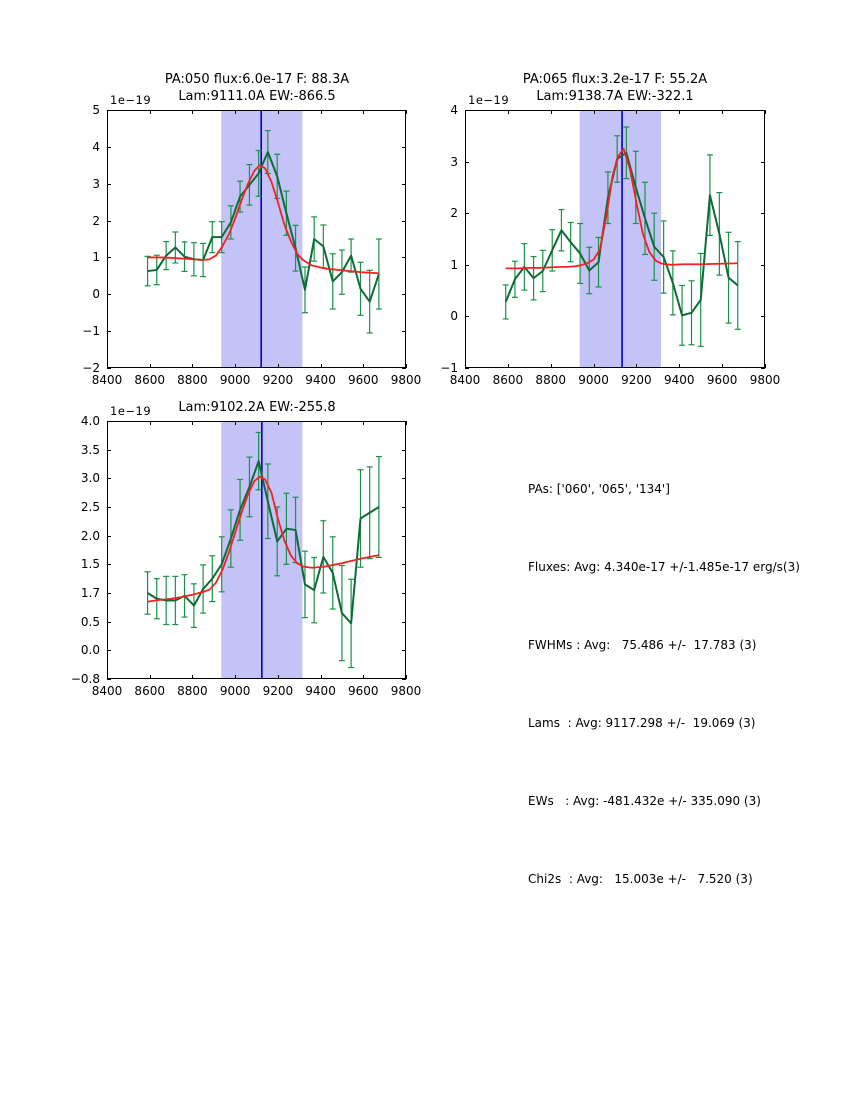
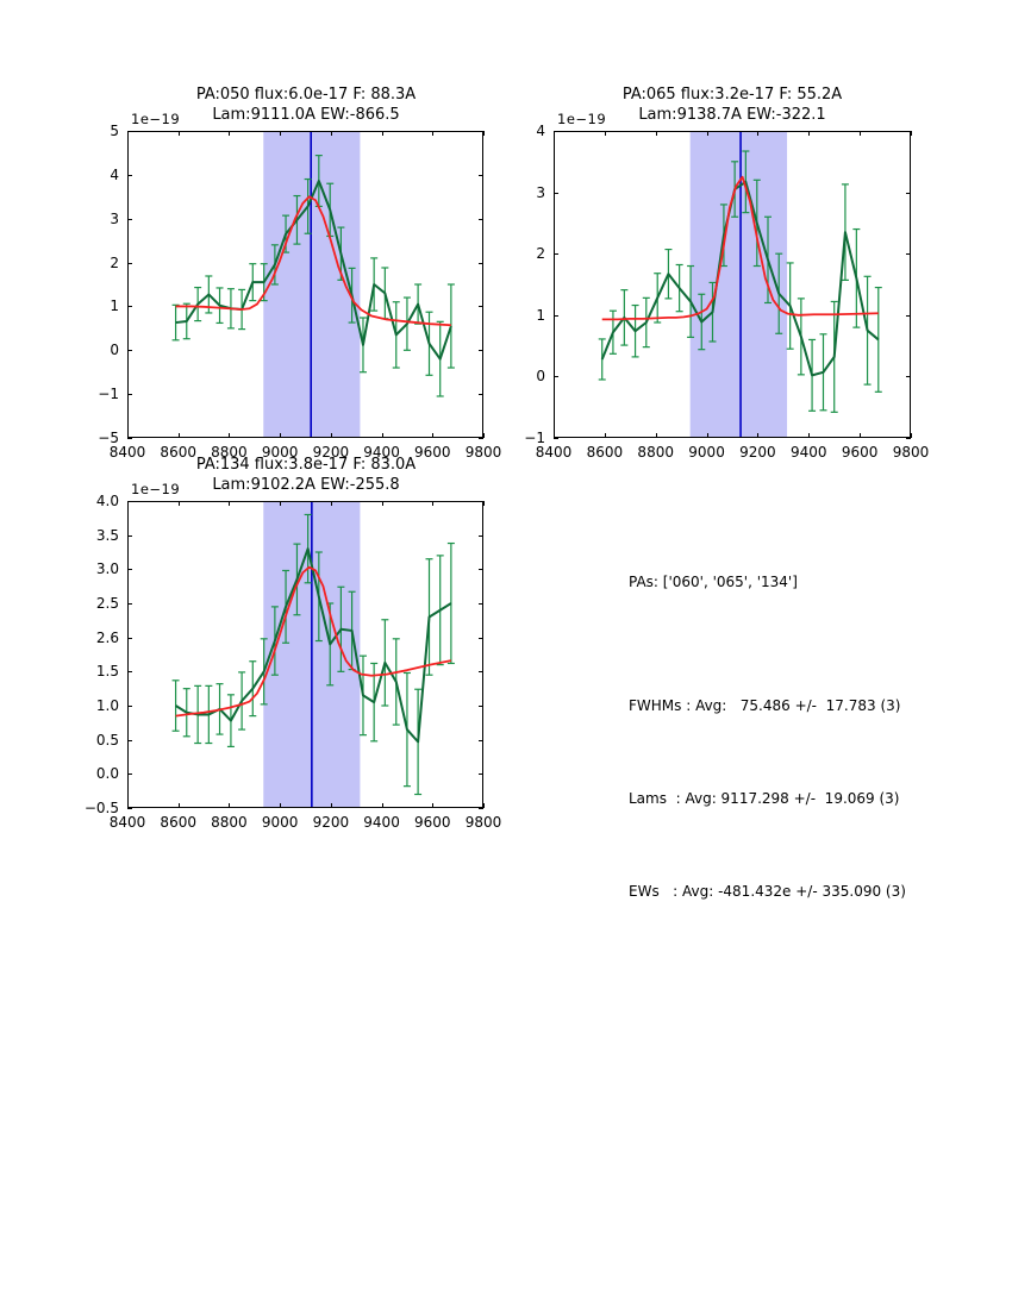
  PA:050 flux:6.0e-17 F: 88.3A
  Lam:9111.0A EW:-866.5
  PA:065 flux:3.2e-17 F: 55.2A
  Lam:9138.7A EW:-322.1
+ PA:134 flux:3.8e-17 F: 83.0A
  Lam:9102.2A EW:-255.8
  1e−19
  1e−19
  1e−19
  8400
  8600
  8800
  9000
  9200
  9400
  9600
  9800
  5
  4
  3
  2
  1
  0
  −1
- −2
+ −5
  8400
  8600
  8800
  9000
  9200
  9400
  9600
  9800
  4
  3
  2
  1
  0
  −1
  8400
  8600
  8800
  9000
  9200
  9400
  9600
  9800
  4.0
  3.5
  3.0
  2.5
- 2.0
+ 2.6
  1.5
- 1.7
+ 1.0
  0.5
  0.0
- −0.8
+ −0.5
  PAs: ['060', '065', '134']
- Fluxes: Avg: 4.340e-17 +/-1.485e-17 erg/s(3)
  FWHMs : Avg: 75.486 +/- 17.783 (3)
  Lams : Avg: 9117.298 +/- 19.069 (3)
  EWs : Avg: -481.432e +/- 335.090 (3)
- Chi2s : Avg: 15.003e +/- 7.520 (3)
